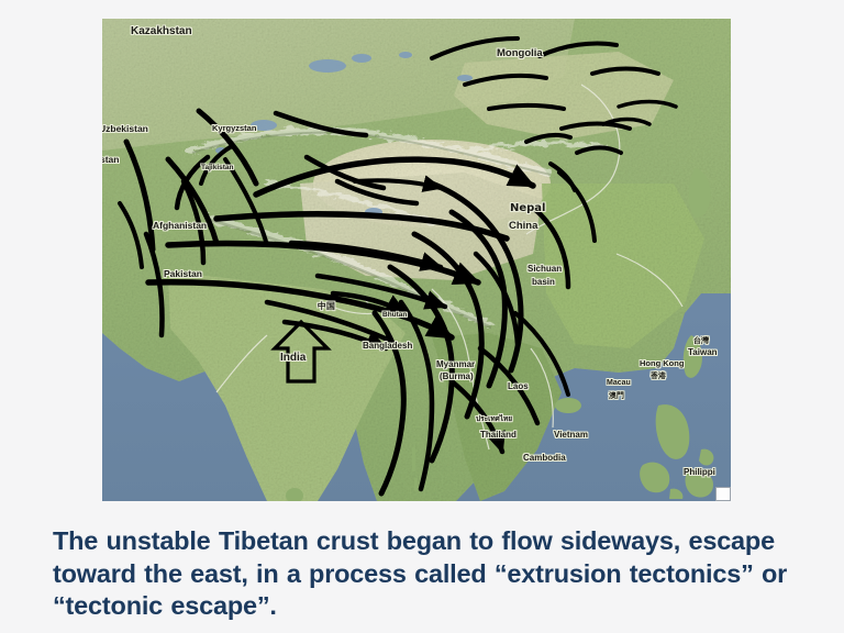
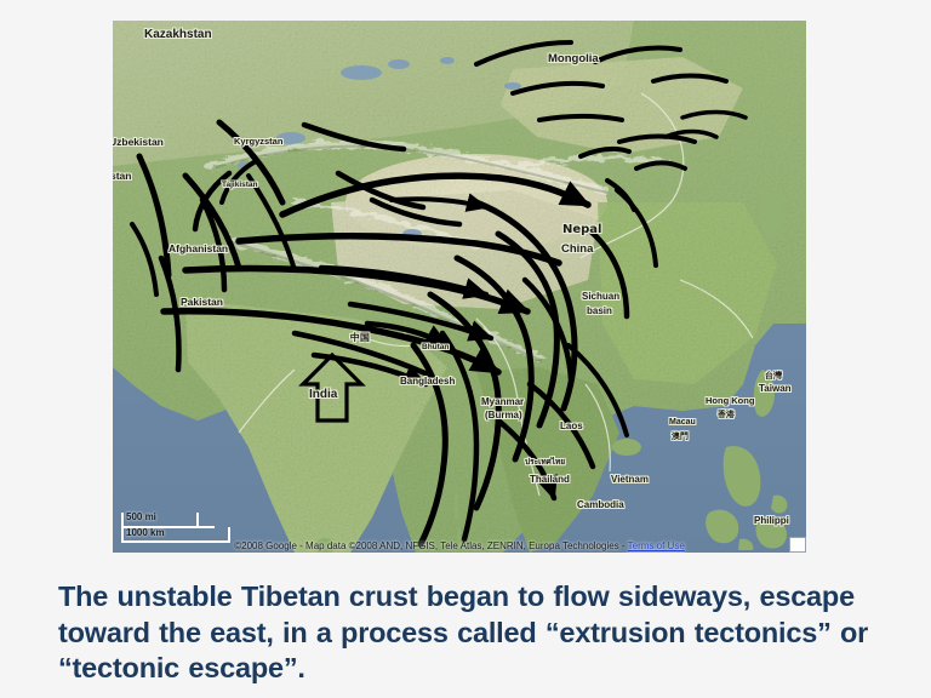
  Kazakhstan
  Mongolia
  Uzbekistan
  Kyrgyzstan
  stan
  Afghanistan
  Pakistan
  Nepal
  China
  Sichuan
  basin
  中国
  Bangladesh
  India
  Myanmar
  (Burma)
  Laos
  ประเทศไทย
  Thailand
  Vietnam
  Cambodia
  台灣
  Taiwan
  Hong Kong
  香港
  澳門
  Philippi
+ 500 mi
+ 1000 km
+ ©2008 Google - Map data ©2008 AND, NFGIS, Tele Atlas, ZENRIN, Europa Technologies - Terms of Use
  The unstable Tibetan crust began to flow sideways, escape toward the east, in a process called “extrusion tectonics” or “tectonic escape”.
